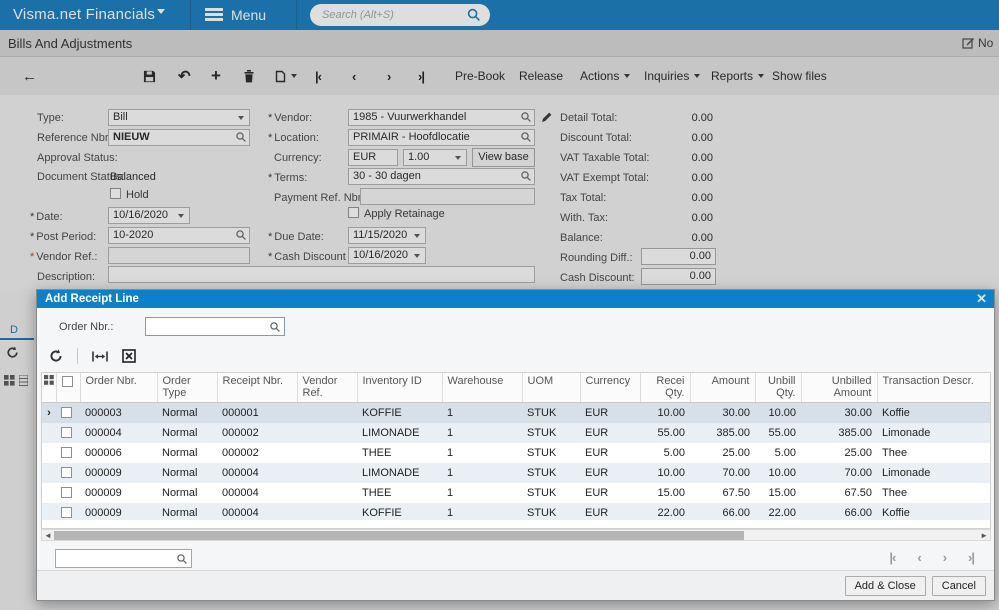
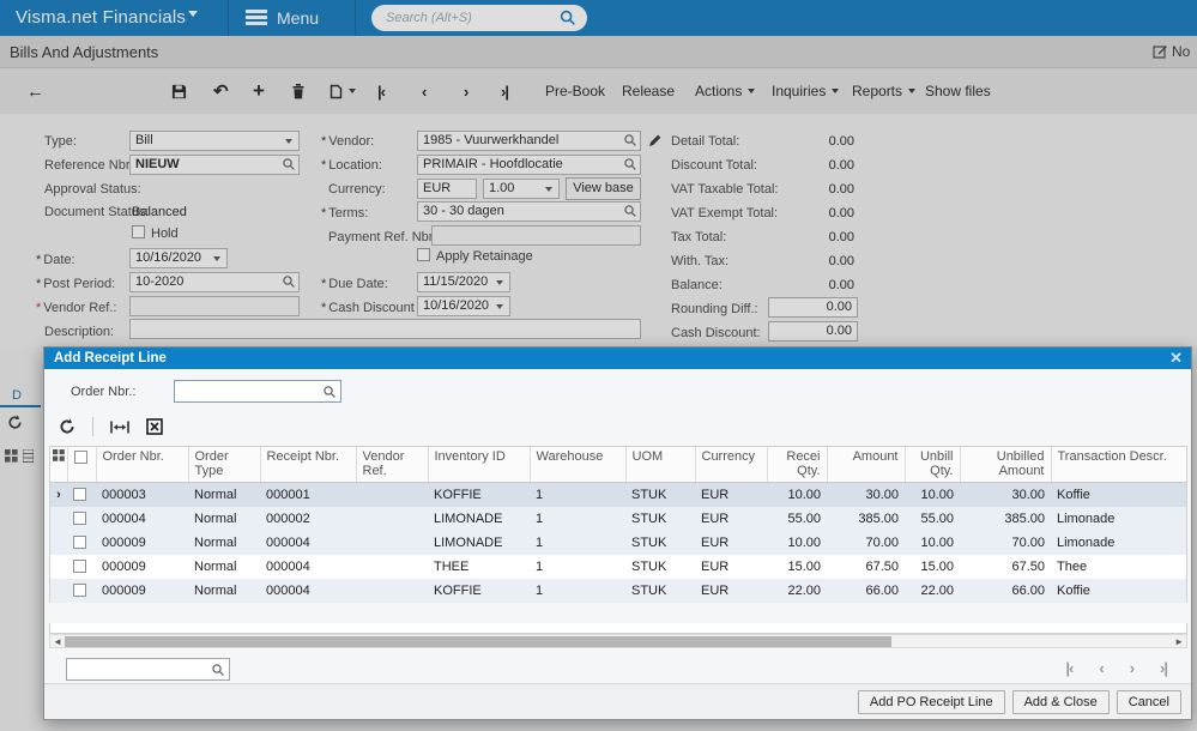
  Visma.net Financials
  Menu
  Search (Alt+S)
  Bills And Adjustments
  No
  ←
  ↶
  +
  |‹
  ‹
  ›
  ›|
  Pre-Book
  Release
  Actions
  Inquiries
  Reports
  Show files
  Type:
  Bill
  Reference Nbr
  NIEUW
  Approval Status:
  Document Status:
  Balanced
  Hold
  * Date:
  10/16/2020
  * Post Period:
  10-2020
  * Vendor Ref.:
  Description:
  * Vendor:
  1985 - Vuurwerkhandel
  * Location:
  PRIMAIR - Hoofdlocatie
  Currency:
  EUR
  1.00
  View base
  * Terms:
  30 - 30 dagen
  Payment Ref. Nb
  Apply Retainage
  * Due Date:
  11/15/2020
  * Cash Discount
  10/16/2020
  Detail Total:
  0.00
  Discount Total:
  0.00
  VAT Taxable Total:
  0.00
  VAT Exempt Total:
  0.00
  Tax Total:
  0.00
  With. Tax:
  0.00
  Balance:
  0.00
  Rounding Diff.:
  0.00
  Cash Discount:
  0.00
  D
  Add Receipt Line
  ✕
  Order Nbr.:
  		Order Nbr.	Order Type	Receipt Nbr.	Vendor Ref.	Inventory ID	Warehouse	UOM	Currency	Recei Qty.	Amount	Unbill Qty.	Unbilled Amount	Transaction Descr.
  ›		000003	Normal	000001		KOFFIE	1	STUK	EUR	10.00	30.00	10.00	30.00	Koffie
  		000004	Normal	000002		LIMONADE	1	STUK	EUR	55.00	385.00	55.00	385.00	Limonade
- 		000006	Normal	000002		THEE	1	STUK	EUR	5.00	25.00	5.00	25.00	Thee
  		000009	Normal	000004		LIMONADE	1	STUK	EUR	10.00	70.00	10.00	70.00	Limonade
  		000009	Normal	000004		THEE	1	STUK	EUR	15.00	67.50	15.00	67.50	Thee
  		000009	Normal	000004		KOFFIE	1	STUK	EUR	22.00	66.00	22.00	66.00	Koffie
  ◄
  ►
  |‹
  ‹
  ›
  ›|
+ Add PO Receipt Line
  Add & Close
  Cancel
